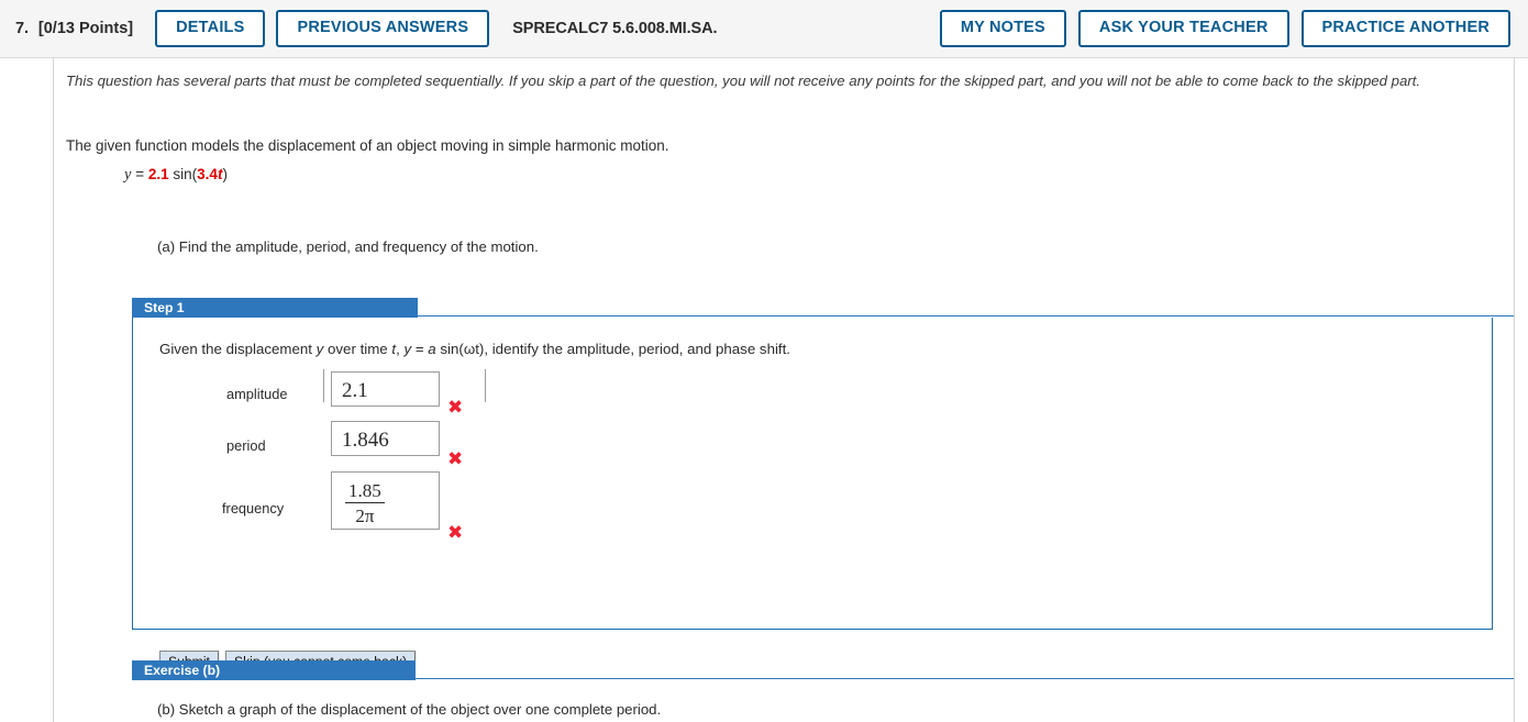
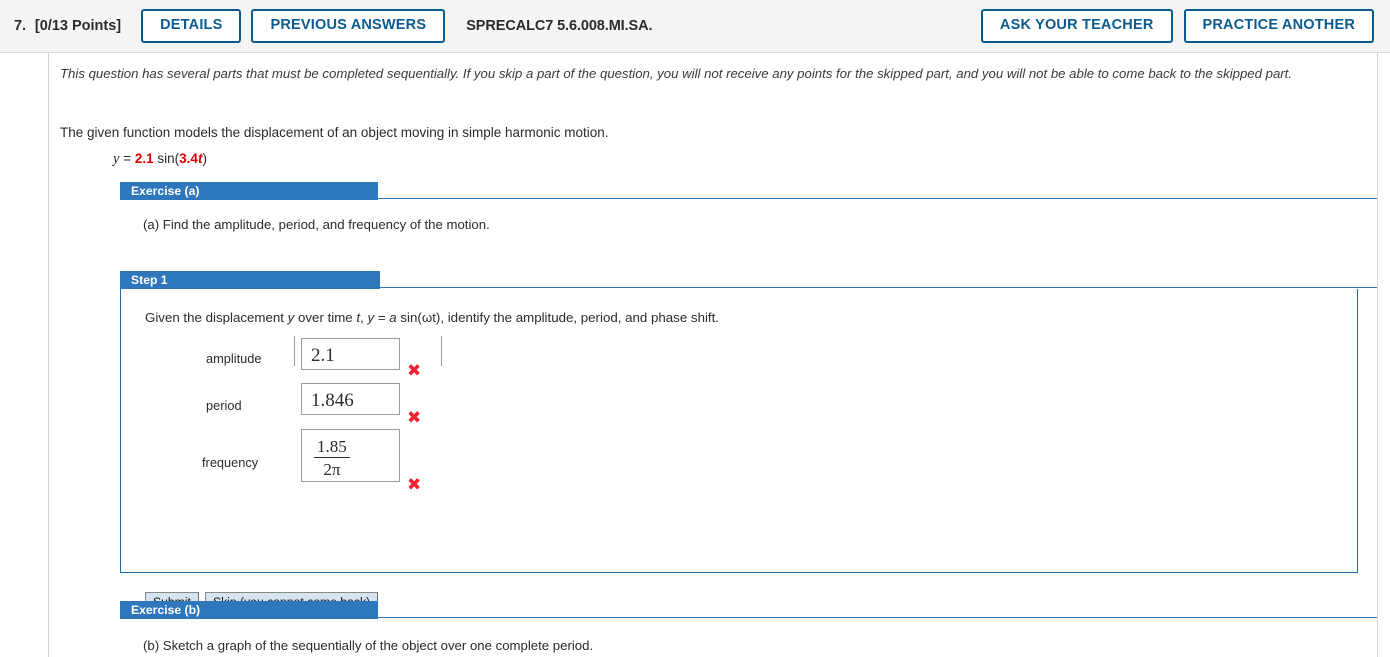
  7.
  [0/13 Points]
  DETAILS
  PREVIOUS ANSWERS
  SPRECALC7 5.6.008.MI.SA.
- MY NOTES
  ASK YOUR TEACHER
  PRACTICE ANOTHER
  This question has several parts that must be completed sequentially. If you skip a part of the question, you will not receive any points for the skipped part, and you will not be able to come back to the skipped part.
  The given function models the displacement of an object moving in simple harmonic motion.
  y = 2.1 sin(3.4t)
+ Exercise (a)
  (a) Find the amplitude, period, and frequency of the motion.
  Step 1
  Given the displacement y over time t, y = a sin(ωt), identify the amplitude, period, and phase shift.
  amplitude
  2.1
  ✖
  period
  1.846
  ✖
  frequency
  1.85
  2π
  ✖
  Exercise (b)
- (b) Sketch a graph of the displacement of the object over one complete period.
+ (b) Sketch a graph of the sequentially of the object over one complete period.
